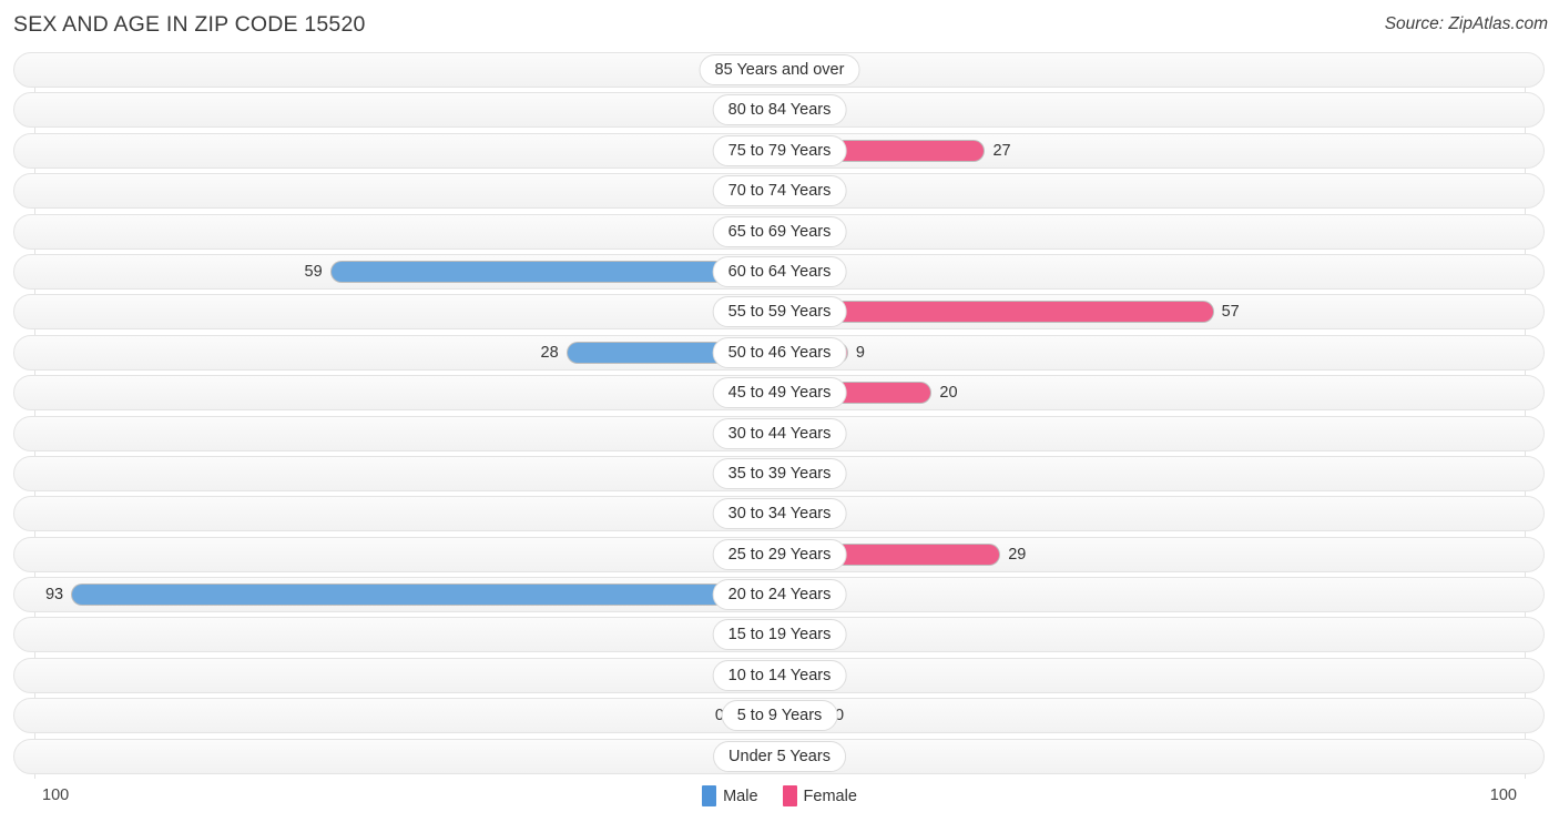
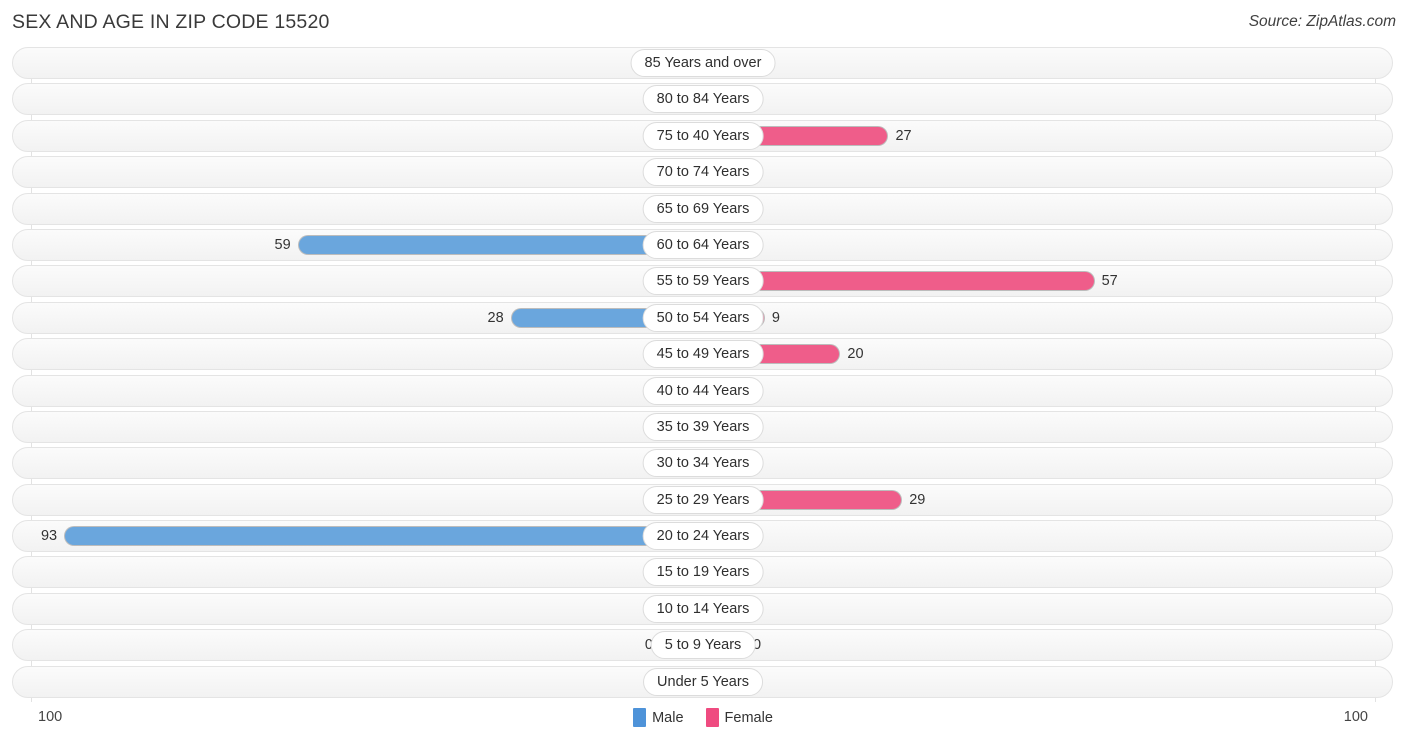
  SEX AND AGE IN ZIP CODE 15520
  Source: ZipAtlas.com
  85 Years and over
  80 to 84 Years
  27
- 75 to 79 Years
+ 75 to 40 Years
  70 to 74 Years
  65 to 69 Years
  59
  60 to 64 Years
  57
  55 to 59 Years
  28
  9
- 50 to 46 Years
+ 50 to 54 Years
  20
  45 to 49 Years
- 30 to 44 Years
+ 40 to 44 Years
  35 to 39 Years
  30 to 34 Years
  29
  25 to 29 Years
  93
  20 to 24 Years
  15 to 19 Years
  10 to 14 Years
  0
  0
  5 to 9 Years
  Under 5 Years
  100
  100
  Male
  Female
